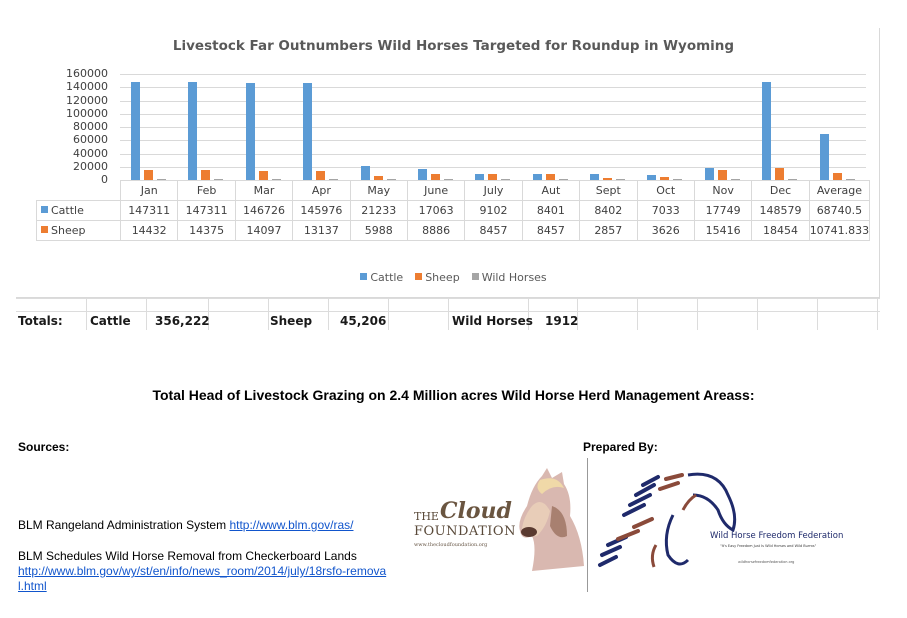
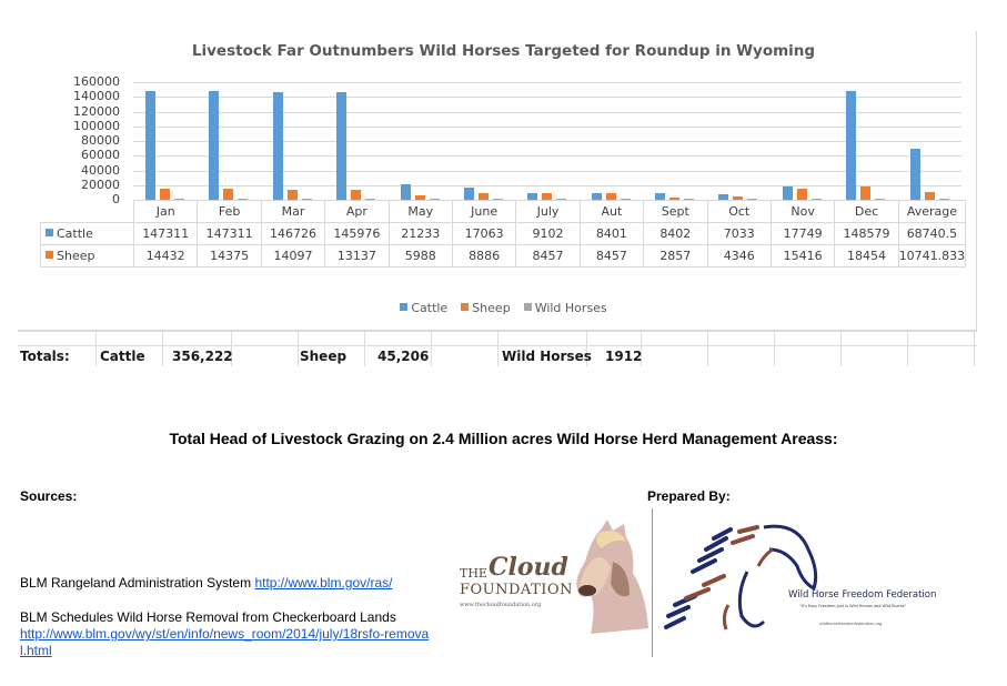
  Livestock Far Outnumbers Wild Horses Targeted for Roundup in Wyoming
  160000
  140000
  120000
  100000
  80000
  60000
  40000
  20000
  0
  	Jan	Feb	Mar	Apr	May	June	July	Aut	Sept	Oct	Nov	Dec	Average
  Cattle	147311	147311	146726	145976	21233	17063	9102	8401	8402	7033	17749	148579	68740.5
- Sheep	14432	14375	14097	13137	5988	8886	8457	8457	2857	3626	15416	18454	10741.833
+ Sheep	14432	14375	14097	13137	5988	8886	8457	8457	2857	4346	15416	18454	10741.833
  Cattle Sheep Wild Horses
  Totals:
  Cattle
  356,222
  Sheep
  45,206
  Wild Horses
  1912
  Total Head of Livestock Grazing on 2.4 Million acres Wild Horse Herd Management Areass:
  Sources:
  Prepared By:
  BLM Rangeland Administration System http://www.blm.gov/ras/
  BLM Schedules Wild Horse Removal from Checkerboard Lands
  http://www.blm.gov/wy/st/en/info/news_room/2014/july/18rsfo-removal.html
  THE
  Cloud
  FOUNDATION
  Wild Horse Freedom Federation
